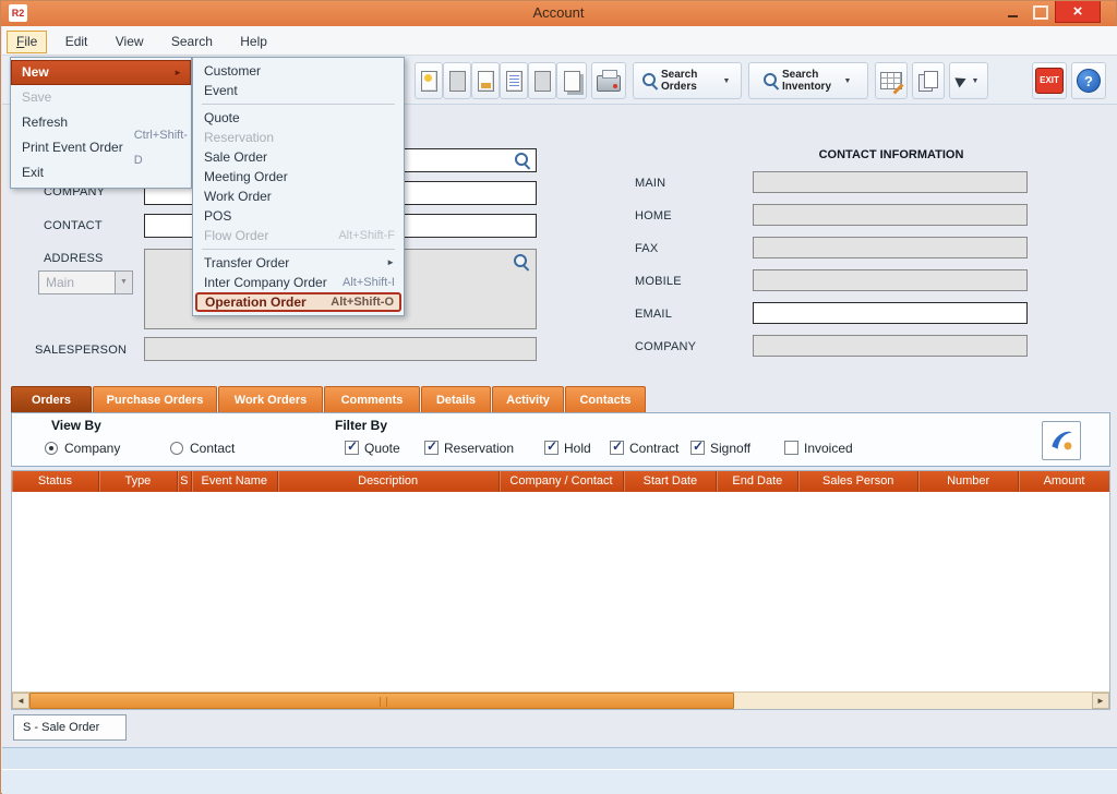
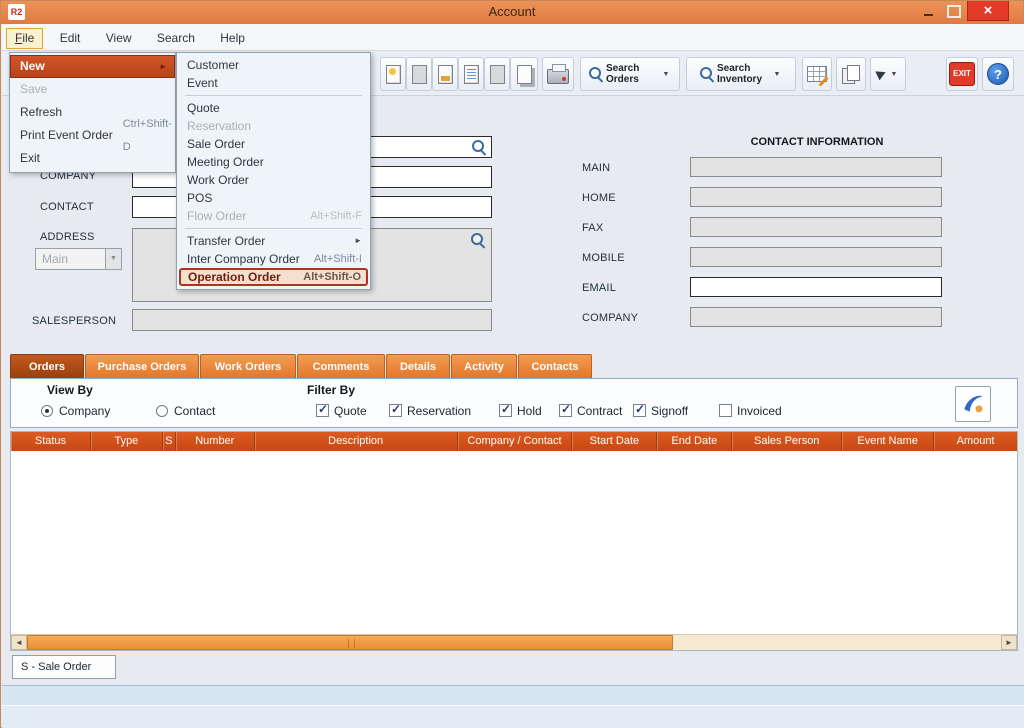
  R2
  Account
  File
  Edit
  View
  Search
  Help
  Search Orders
  Search Inventory
  EXIT
  ?
  COMPANY
  CONTACT
  ADDRESS
  Main
  SALESPERSON
  CONTACT INFORMATION
  MAIN
  HOME
  FAX
  MOBILE
  EMAIL
  COMPANY
  Orders
  Purchase Orders
  Work Orders
  Comments
  Details
  Activity
  Contacts
  View By
  Company
  Contact
  Filter By
  Quote
  Reservation
  Hold
  Contract
  Signoff
  Invoiced
  Status
  Type
  S
- Event Name
+ Number
  Description
  Company / Contact
  Start Date
  End Date
  Sales Person
- Number
+ Event Name
  Amount
  ◄
  ►
  S - Sale Order
  New
  ►
  Save
  Refresh
  Print Event Order
  Ctrl+Shift-D
  Exit
  Customer
  Event
  Quote
  Reservation
  Sale Order
  Meeting Order
  Work Order
  POS
  Flow Order
  Alt+Shift-F
  Transfer Order
  ►
  Inter Company Order
  Alt+Shift-I
  Operation Order
  Alt+Shift-O
